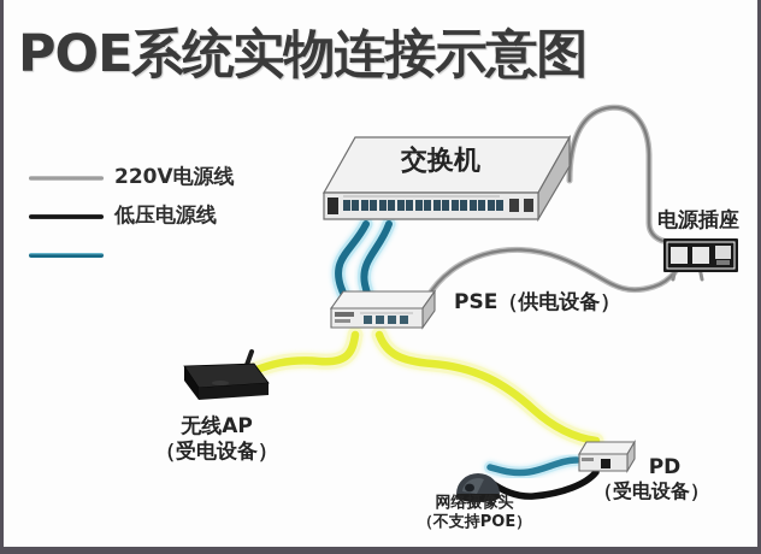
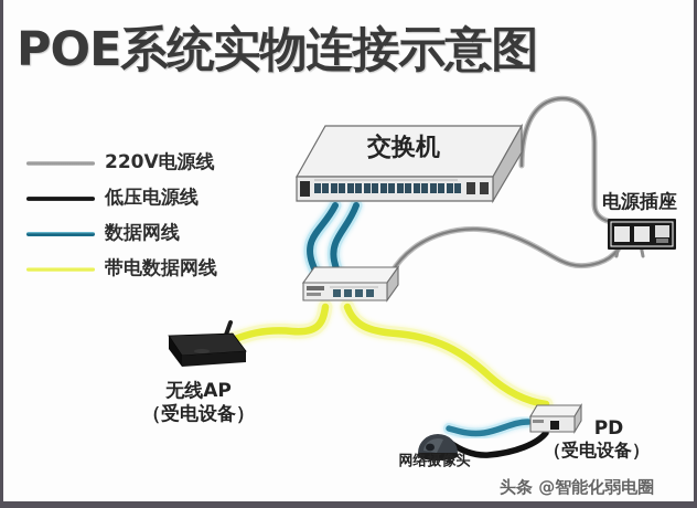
  POE系统实物连接示意图
  交换机
  电源插座
- PSE（供电设备）
  无线AP
  （受电设备）
  PD
  （受电设备）
  网络摄像头
- （不支持POE）
  220V电源线
  低压电源线
+ 数据网线
+ 带电数据网线
+ 头条 @智能化弱电圈
